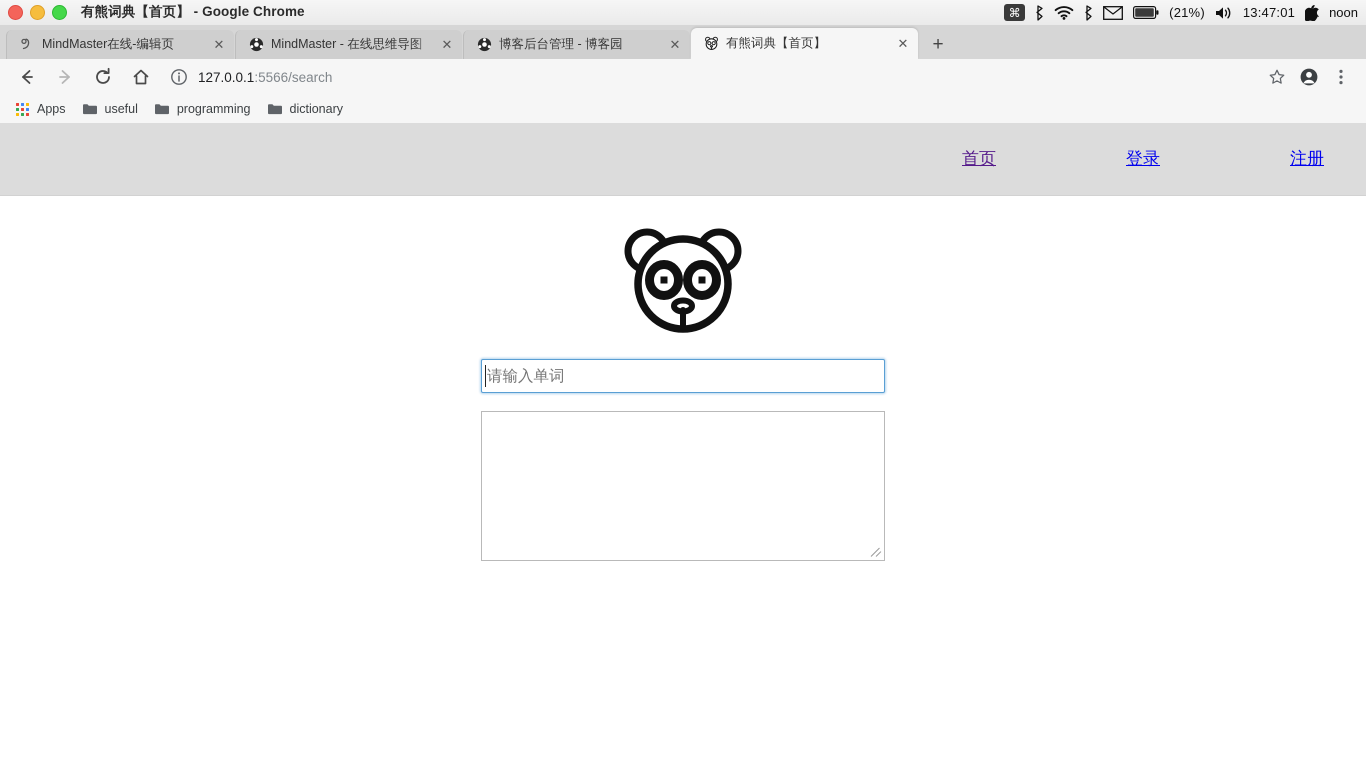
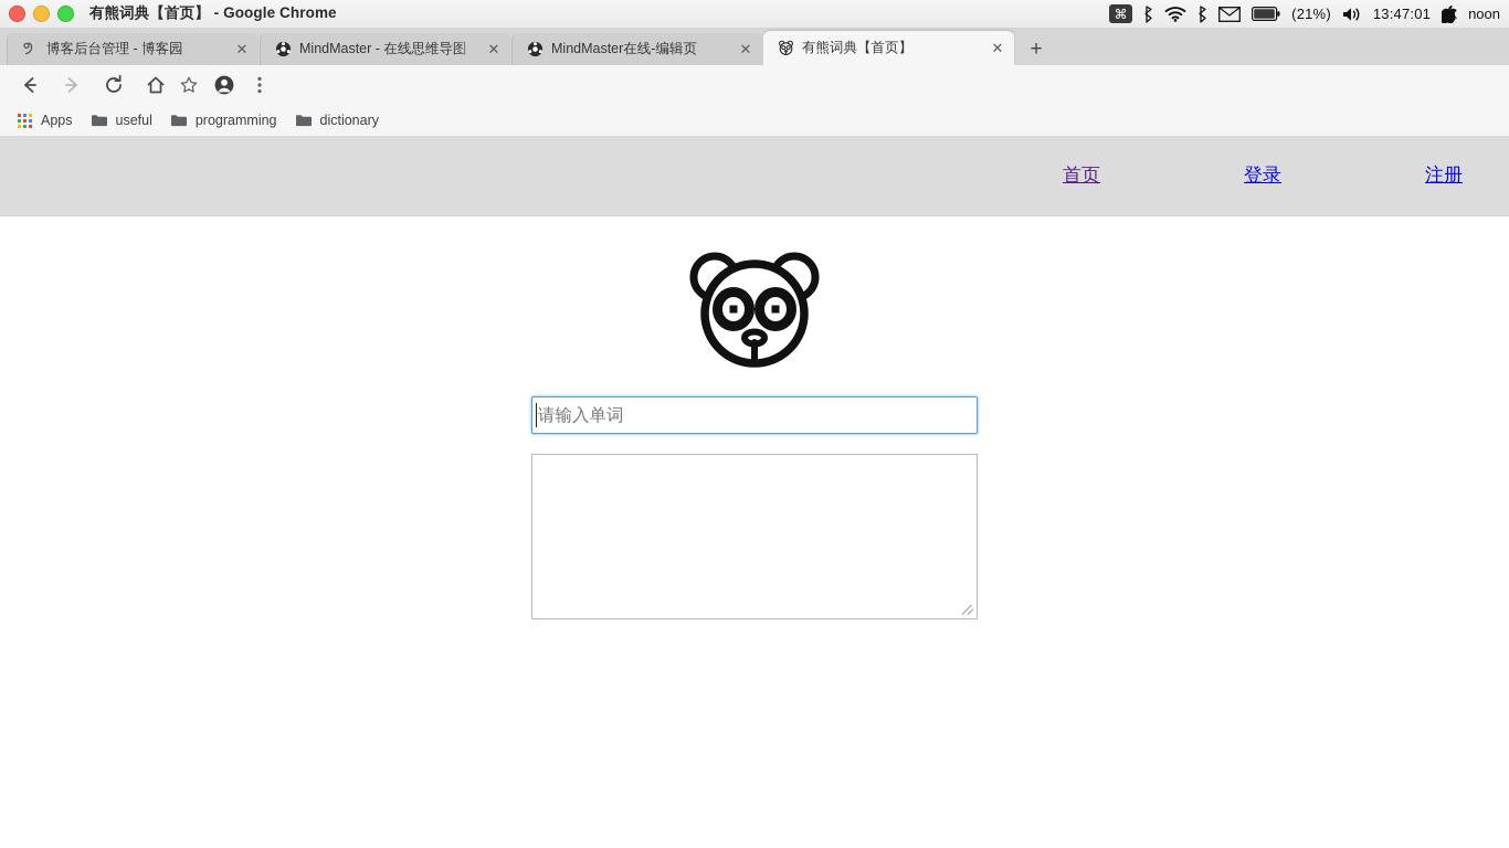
  有熊词典【首页】 - Google Chrome
  ⌘
  (21%)
  13:47:01
  noon
- MindMaster在线-编辑页
+ 博客后台管理 - 博客园
  ✕
  MindMaster - 在线思维导
  ✕
- 博客后台管理 - 博客园
+ MindMaster在线-编辑页
  ✕
  有熊词典【首页】
  ✕
  +
- 127.0.0.1:5566/search
  Apps
  useful
  programming
  dictionary
  首页
  登录
  注册
  请输入单词
